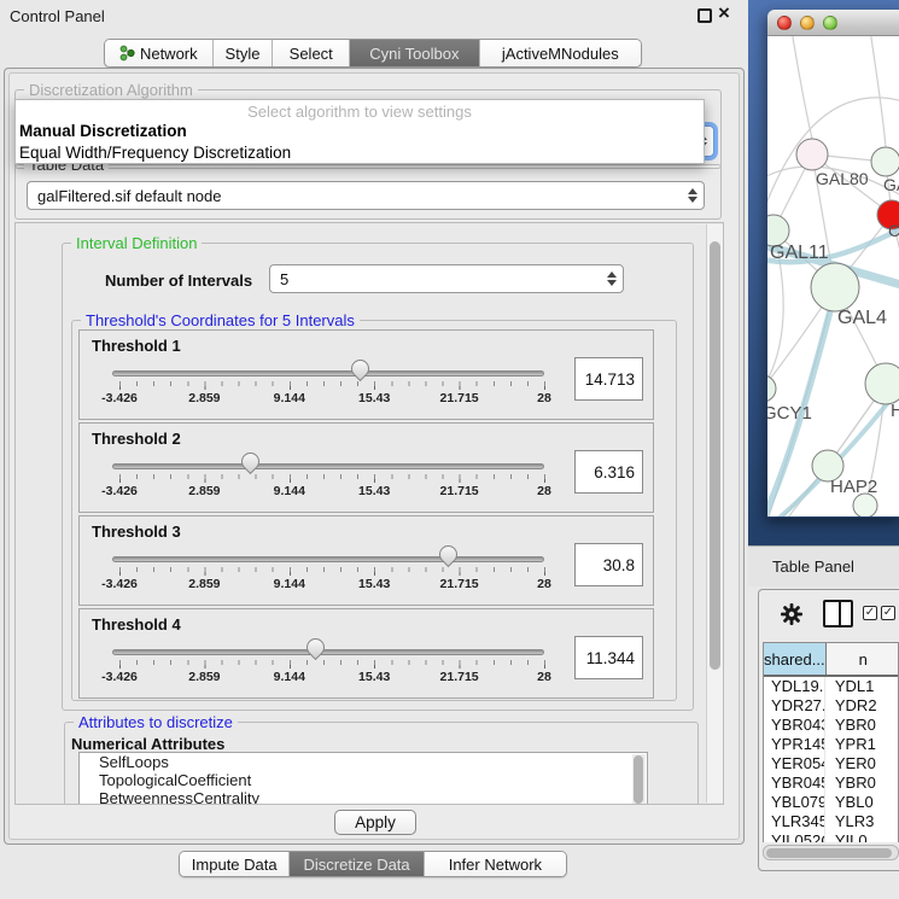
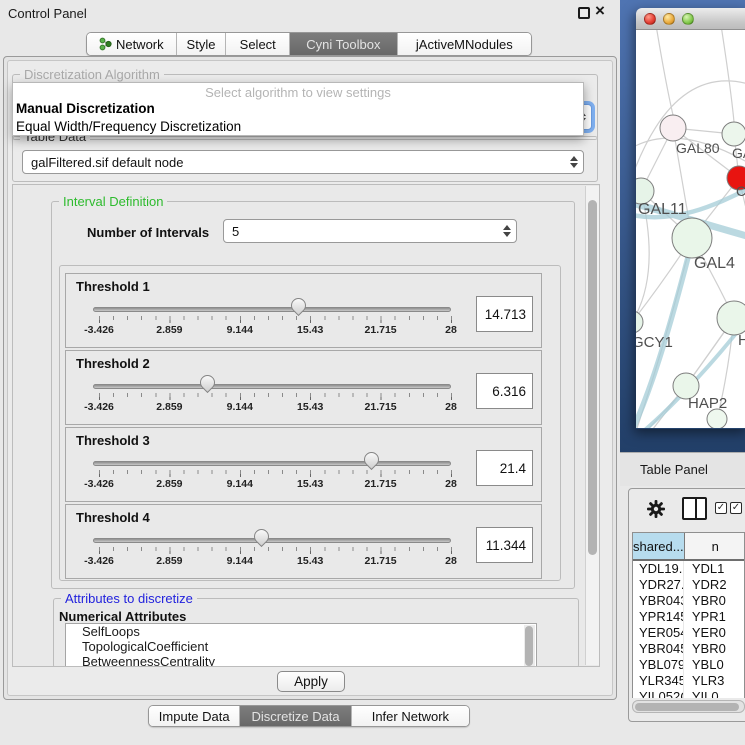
  Control Panel
  ×
  Network
  Style
  Select
  Cyni Toolbox
  jActiveMNodules
  Discretization Algorithm
  Table Data
  galFiltered.sif default node
  Select algorithm to view settings
  Manual Discretization
  Equal Width/Frequency Discretization
  Interval Definition
  Number of Intervals
  5
- Threshold's Coordinates for 5 Intervals
  Threshold 1
  -3.426
  2.859
  9.144
  15.43
  21.715
  28
  14.713
  Threshold 2
  -3.426
  2.859
  9.144
  15.43
  21.715
  28
  6.316
  Threshold 3
  -3.426
  2.859
  9.144
  15.43
  21.715
  28
- 30.8
+ 21.4
  Threshold 4
  -3.426
  2.859
  9.144
  15.43
  21.715
  28
  11.344
  Attributes to discretize
  Numerical Attributes
  SelfLoops
  TopologicalCoefficient
  BetweennessCentrality
  Apply
  Impute Data
  Discretize Data
  Infer Network
  GAL80
  C
  GAL11
  GAL4
  GCY1
  H
  HAP2
  Table Panel
  ✓
  ✓
  shared...
  n
  YDL19.
  YDL1
  YDR27.
  YDR2
  YBR043
  YBR0
  YPR145
  YPR1
  YER054
  YER0
  YBR045
  YBR0
  YBL079
  YBL0
  YLR345
  YLR3
  YIL052
  YIL0
